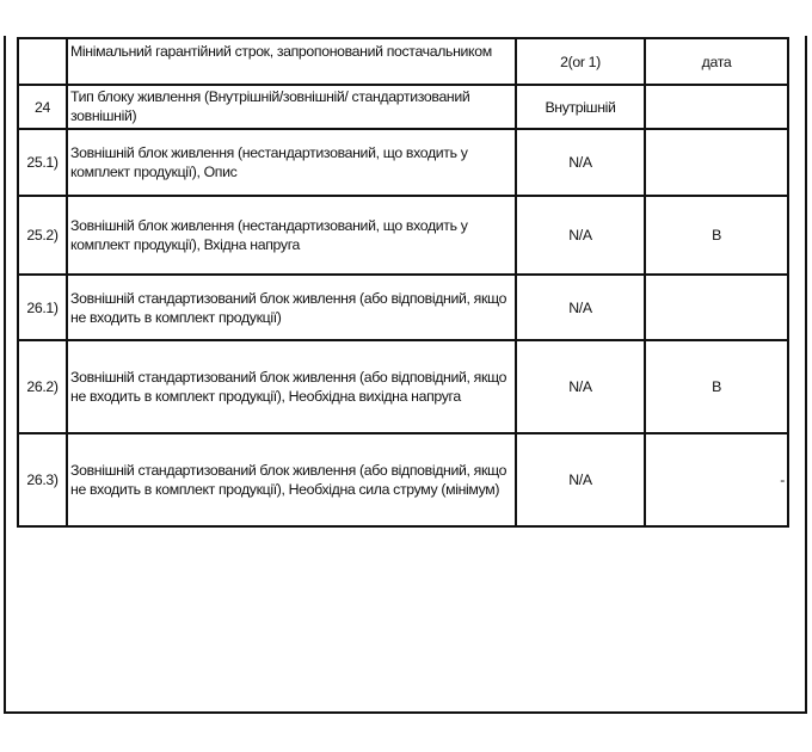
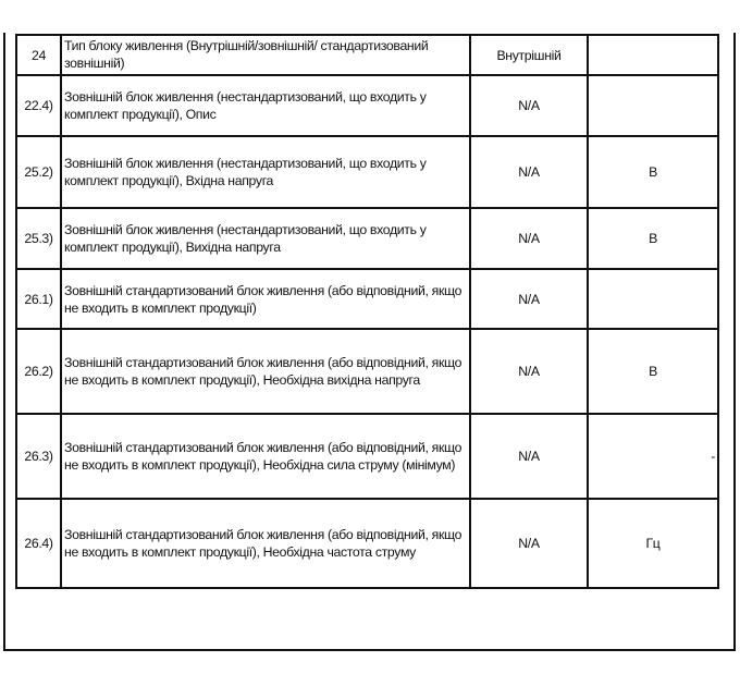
- 	Мінімальний гарантійний строк, запропонований постачальником	2(or 1)	дата
  24	Тип блоку живлення (Внутрішній/зовнішній/ стандартизований зовнішній)	Внутрішній
- 25.1)	Зовнішній блок живлення (нестандартизований, що входить у комплект продукції), Опис	N/A
+ 22.4)	Зовнішній блок живлення (нестандартизований, що входить у комплект продукції), Опис	N/A
  25.2)	Зовнішній блок живлення (нестандартизований, що входить у комплект продукції), Вхідна напруга	N/A	В
+ 25.3)	Зовнішній блок живлення (нестандартизований, що входить у комплект продукції), Вихідна напруга	N/A	В
  26.1)	Зовнішній стандартизований блок живлення (або відповідний, якщо не входить в комплект продукції)	N/A
  26.2)	Зовнішній стандартизований блок живлення (або відповідний, якщо не входить в комплект продукції), Необхідна вихідна напруга	N/A	В
  26.3)	Зовнішній стандартизований блок живлення (або відповідний, якщо не входить в комплект продукції), Необхідна сила струму (мінімум)	N/A	-
+ 26.4)	Зовнішній стандартизований блок живлення (або відповідний, якщо не входить в комплект продукції), Необхідна частота струму	N/A	Гц
